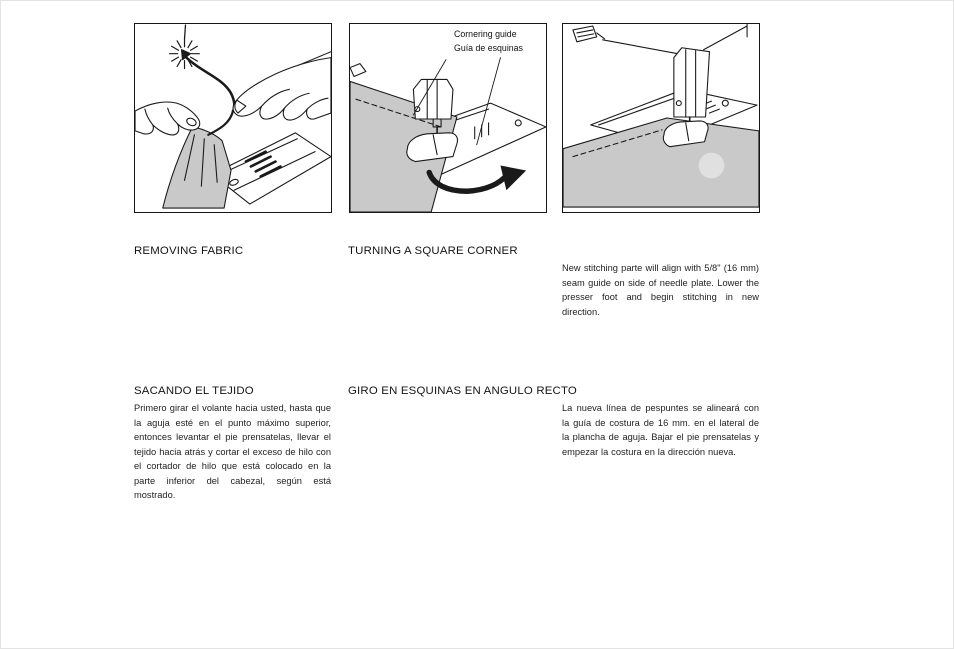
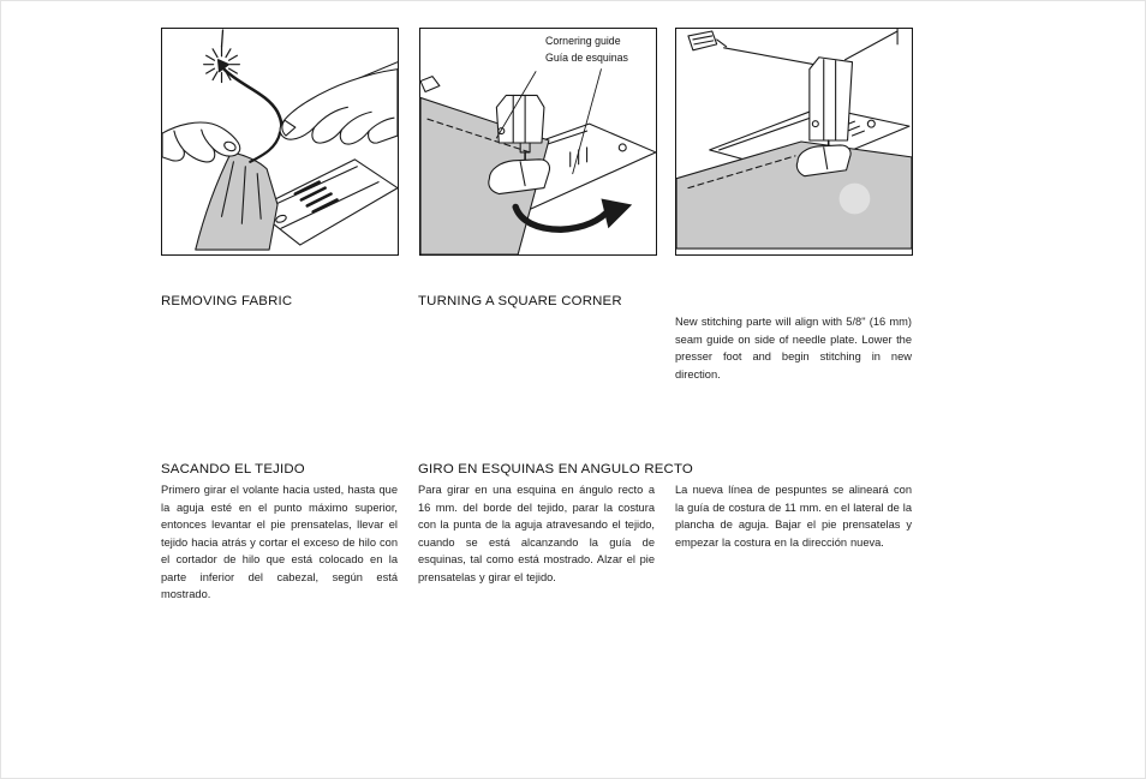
  Cornering guide
  Guía de esquinas
  REMOVING FABRIC
  TURNING A SQUARE CORNER
  New stitching parte will align with 5/8" (16 mm) seam guide on side of needle plate. Lower the presser foot and begin stitching in new direction.
  SACANDO EL TEJIDO
  Primero girar el volante hacia usted, hasta que la aguja esté en el punto máximo superior, entonces levantar el pie prensatelas, llevar el tejido hacia atrás y cortar el exceso de hilo con el cortador de hilo que está colocado en la parte inferior del cabezal, según está mostrado.
  GIRO EN ESQUINAS EN ANGULO REC
+ Para girar en una esquina en ángulo recto a 16 mm. del borde del tejido, parar la costura con la punta de la aguja atravesando el tejido, cuando se está alcanzando la guía de esquinas, tal como está mostrado. Alzar el pie prensatelas y girar el tejido.
- La nueva línea de pespuntes se alineará con la guía de costura de 16 mm. en el lateral de la plancha de aguja. Bajar el pie prensatelas y empezar la costura en la dirección nueva.
+ La nueva línea de pespuntes se alineará con la guía de costura de 11 mm. en el lateral de la plancha de aguja. Bajar el pie prensatelas y empezar la costura en la dirección nueva.
